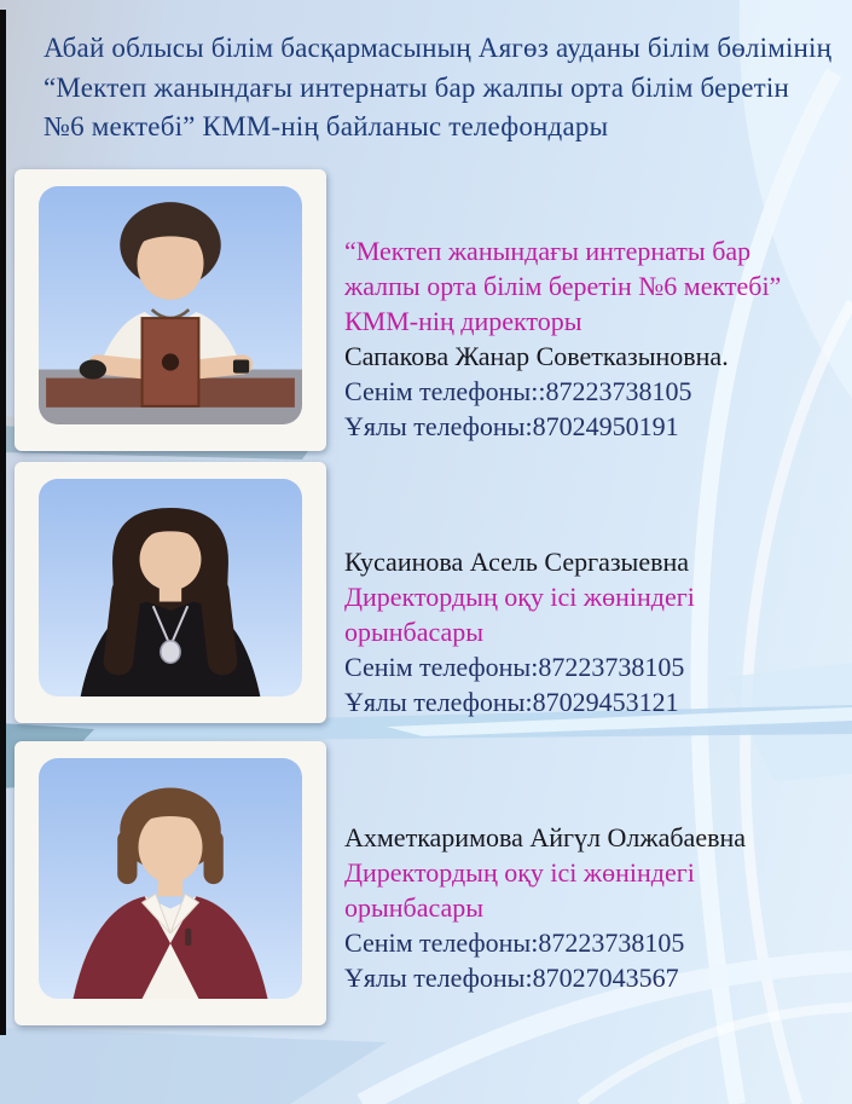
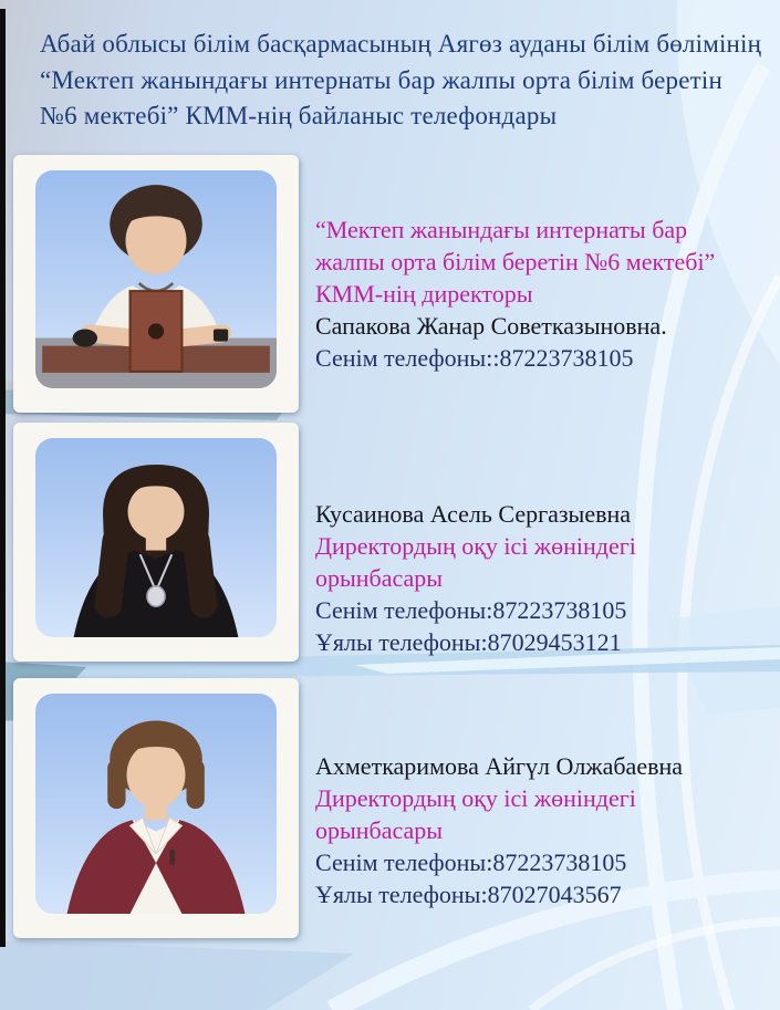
  Абай облысы білім басқармасының Аягөз ауданы білім бөлімінің “Мектеп жанындағы интернаты бар жалпы орта білім беретін №6 мектебі” КММ-нің байланыс телефондары
  “Мектеп жанындағы интернаты бар жалпы орта білім беретін №6 мектебі” КММ-нің директоры
  Сапакова Жанар Советказыновна.
  Сенім телефоны::87223738105
- Ұялы телефоны:87024950191
  Кусаинова Асель Сергазыевна
  Директордың оқу ісі жөніндегі орынбасары
  Сенім телефоны:87223738105
  Ұялы телефоны:87029453121
  Ахметкаримова Айгүл Олжабаевна
  Директордың оқу ісі жөніндегі орынбасары
  Сенім телефоны:87223738105
  Ұялы телефоны:87027043567
